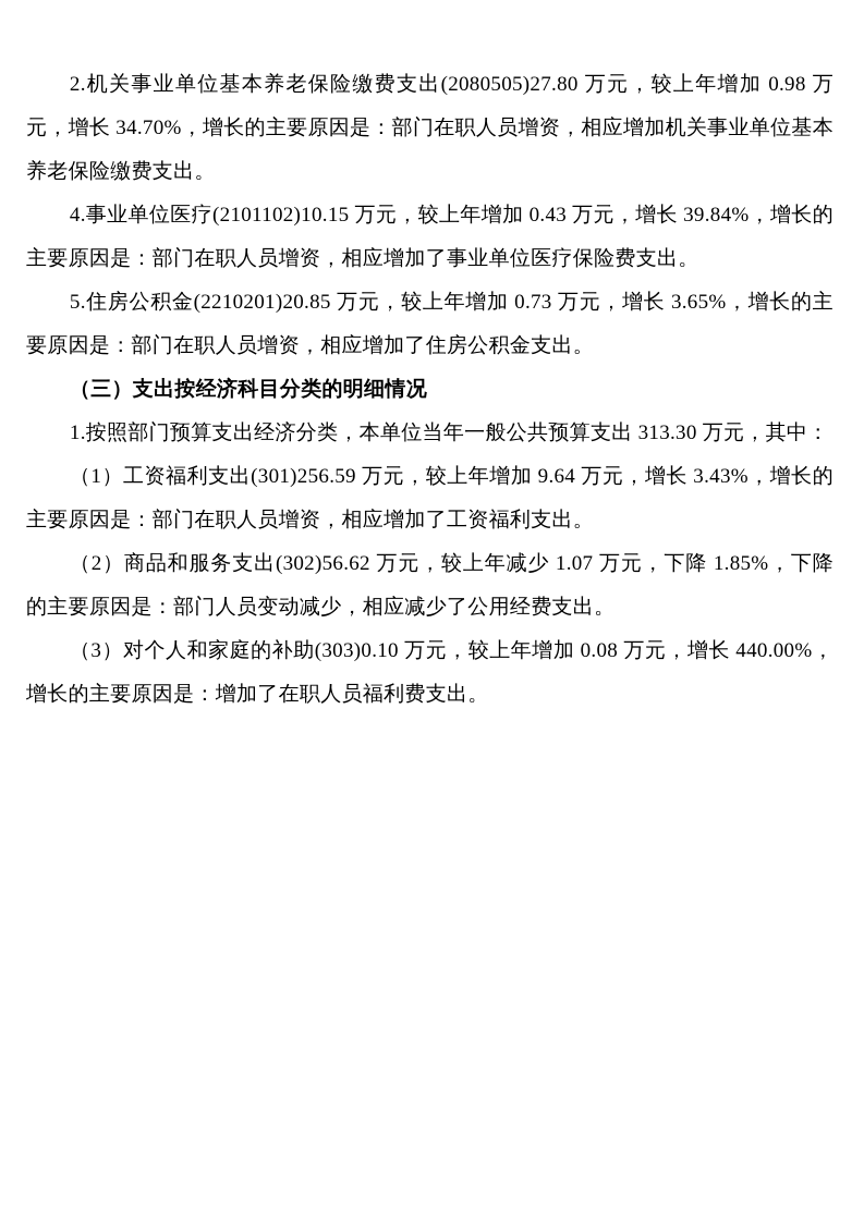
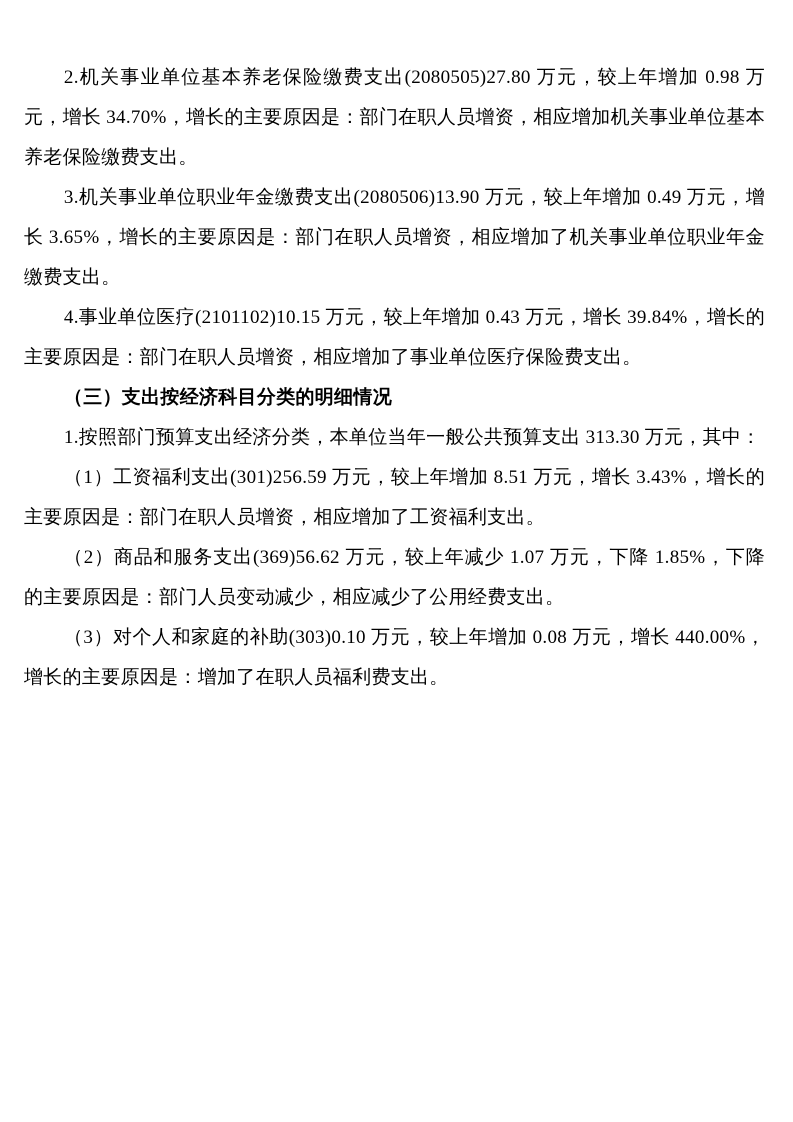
  2.机关事业单位基本养老保险缴费支出(2080505)27.80 万元，较上年增加 0.98 万元，增长 34.70%，增长的主要原因是：部门在职人员增资，相应增加机关事业单位基本养老保险缴费支出。
+ 3.机关事业单位职业年金缴费支出(2080506)13.90 万元，较上年增加 0.49 万元，增长 3.65%，增长的主要原因是：部门在职人员增资，相应增加了机关事业单位职业年金缴费支出。
  4.事业单位医疗(2101102)10.15 万元，较上年增加 0.43 万元，增长 39.84%，增长的主要原因是：部门在职人员增资，相应增加了事业单位医疗保险费支出。
- 5.住房公积金(2210201)20.85 万元，较上年增加 0.73 万元，增长 3.65%，增长的主要原因是：部门在职人员增资，相应增加了住房公积金支出。
  （三）支出按经济科目分类的明细情况
  1.按照部门预算支出经济分类，本单位当年一般公共预算支出 313.30 万元，其中：
- （1）工资福利支出(301)256.59 万元，较上年增加 9.64 万元，增长 3.43%，增长的主要原因是：部门在职人员增资，相应增加了工资福利支出。
+ （1）工资福利支出(301)256.59 万元，较上年增加 8.51 万元，增长 3.43%，增长的主要原因是：部门在职人员增资，相应增加了工资福利支出。
- （2）商品和服务支出(302)56.62 万元，较上年减少 1.07 万元，下降 1.85%，下降的主要原因是：部门人员变动减少，相应减少了公用经费支出。
+ （2）商品和服务支出(369)56.62 万元，较上年减少 1.07 万元，下降 1.85%，下降的主要原因是：部门人员变动减少，相应减少了公用经费支出。
  （3）对个人和家庭的补助(303)0.10 万元，较上年增加 0.08 万元，增长 440.00%，增长的主要原因是：增加了在职人员福利费支出。
